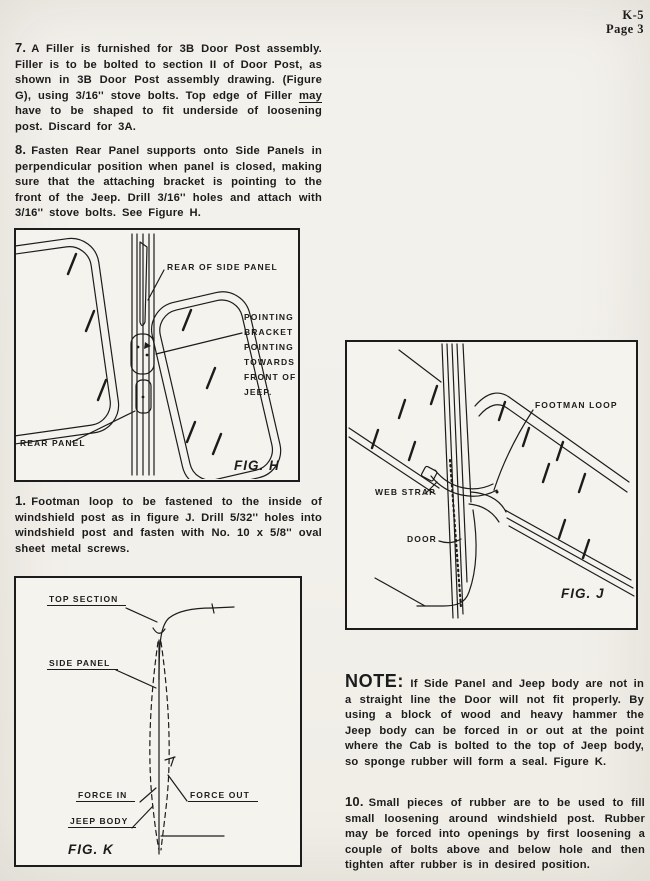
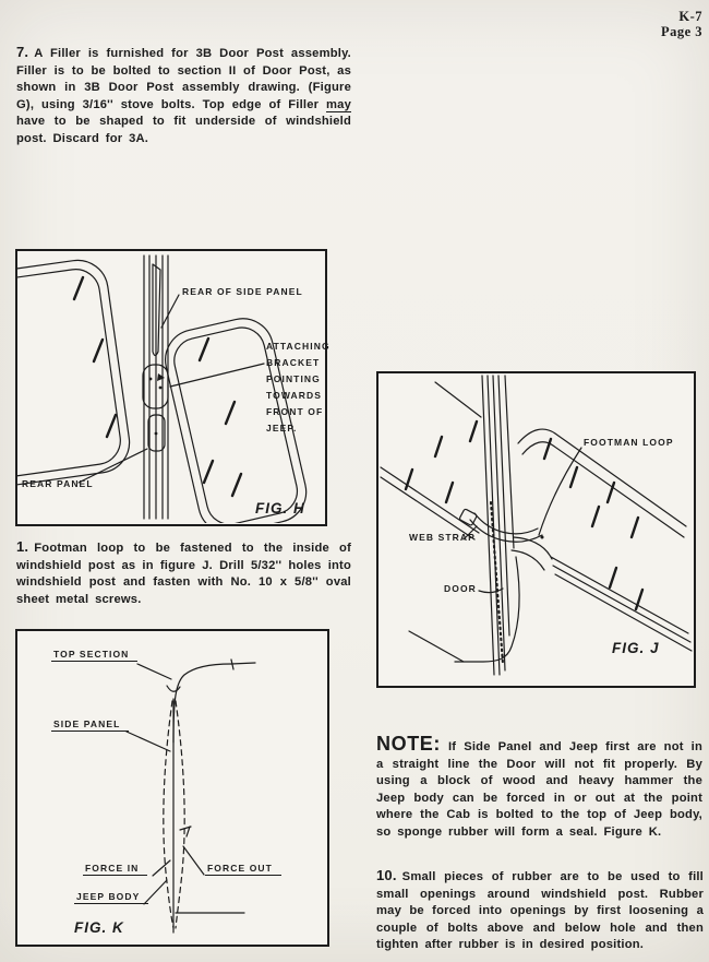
- K-5
+ K-7
  Page 3
- 7. A Filler is furnished for 3B Door Post assembly. Filler is to be bolted to section II of Door Post, as shown in 3B Door Post assembly drawing. (Figure G), using 3/16'' stove bolts. Top edge of Filler may have to be shaped to fit underside of loosening post. Discard for 3A.
+ 7. A Filler is furnished for 3B Door Post assembly. Filler is to be bolted to section II of Door Post, as shown in 3B Door Post assembly drawing. (Figure G), using 3/16'' stove bolts. Top edge of Filler may have to be shaped to fit underside of windshield post. Discard for 3A.
- 8. Fasten Rear Panel supports onto Side Panels in perpendicular position when panel is closed, making sure that the attaching bracket is pointing to the front of the Jeep. Drill 3/16'' holes and attach with 3/16'' stove bolts. See Figure H.
  REAR OF SIDE PANEL
- POINTING BRACKET POINTING TOWARDS FRONT OF JEEP.
+ ATTACHING BRACKET POINTING TOWARDS FRONT OF JEEP.
  REAR PANEL
  FIG. H
  1. Footman loop to be fastened to the inside of windshield post as in figure J. Drill 5/32'' holes into windshield post and fasten with No. 10 x 5/8'' oval sheet metal screws.
  TOP SECTION
  SIDE PANEL
  FORCE IN
  FORCE OUT
  JEEP BODY
  FIG. K
  FOOTMAN LOOP
  WEB STRAP
  DOOR
  FIG. J
- NOTE: If Side Panel and Jeep body are not in a straight line the Door will not fit properly. By using a block of wood and heavy hammer the Jeep body can be forced in or out at the point where the Cab is bolted to the top of Jeep body, so sponge rubber will form a seal. Figure K.
+ NOTE: If Side Panel and Jeep first are not in a straight line the Door will not fit properly. By using a block of wood and heavy hammer the Jeep body can be forced in or out at the point where the Cab is bolted to the top of Jeep body, so sponge rubber will form a seal. Figure K.
- 10. Small pieces of rubber are to be used to fill small loosening around windshield post. Rubber may be forced into openings by first loosening a couple of bolts above and below hole and then tighten after rubber is in desired position.
+ 10. Small pieces of rubber are to be used to fill small openings around windshield post. Rubber may be forced into openings by first loosening a couple of bolts above and below hole and then tighten after rubber is in desired position.
